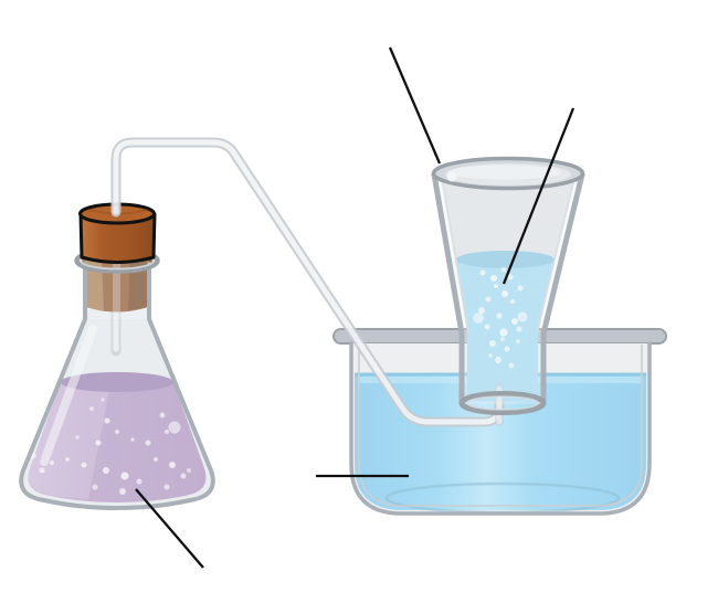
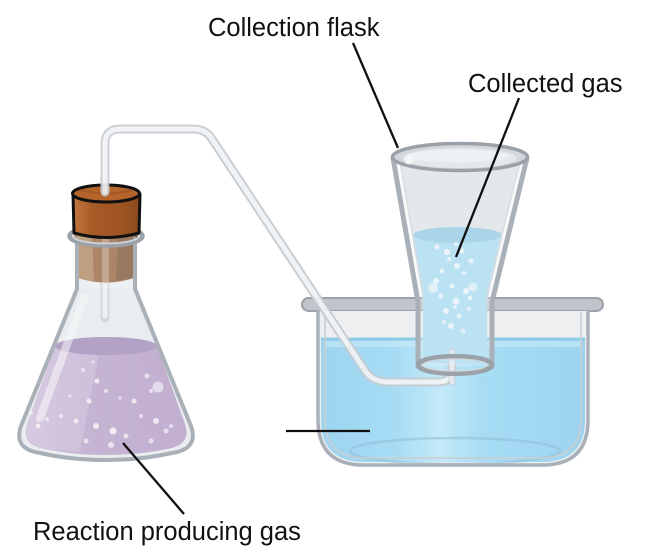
+ Collection flask
+ Collected gas
+ Reaction producing gas
